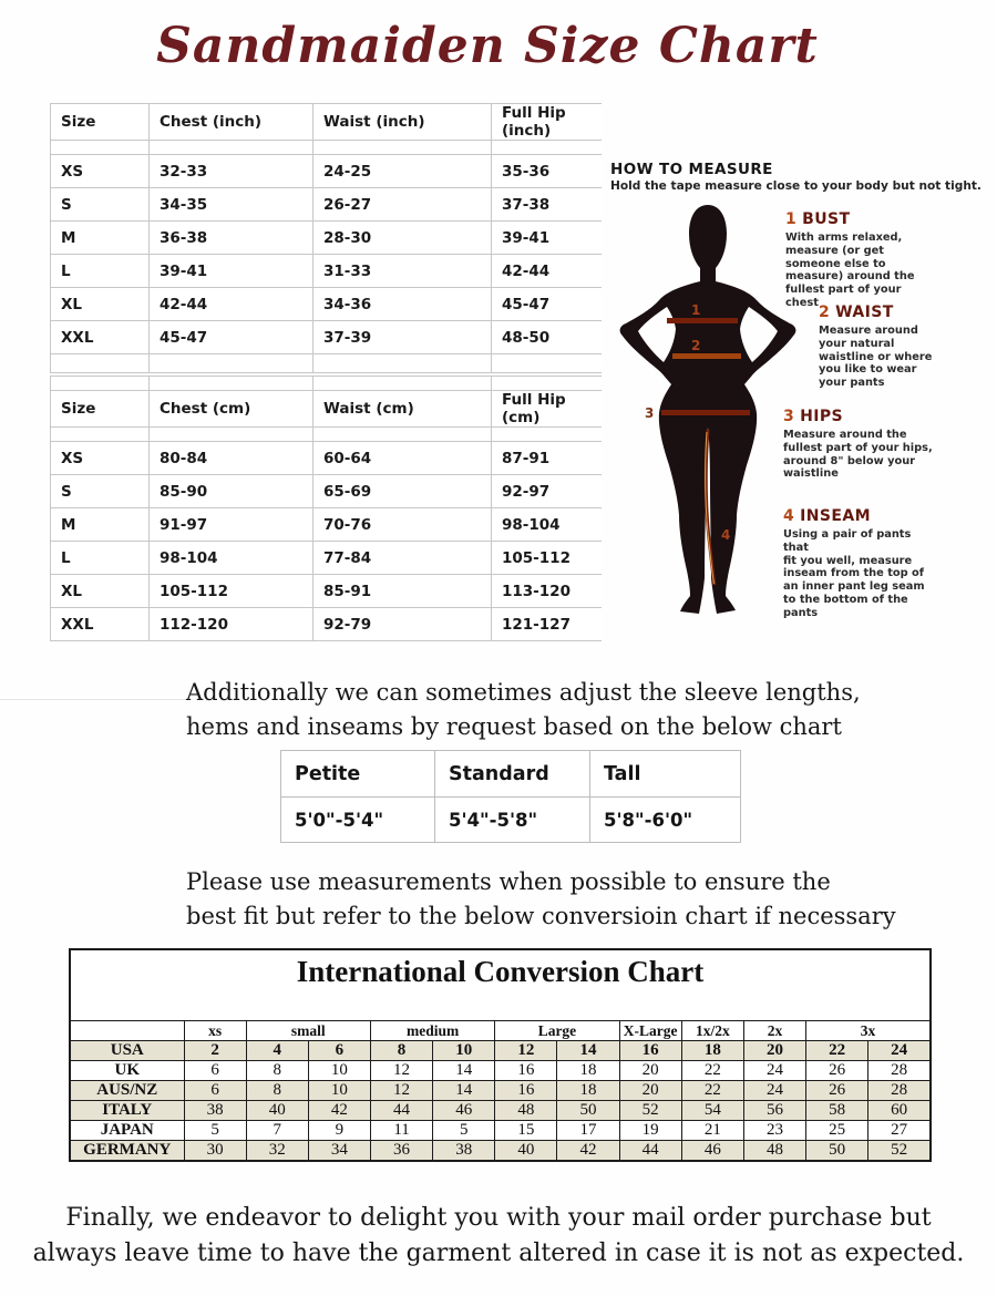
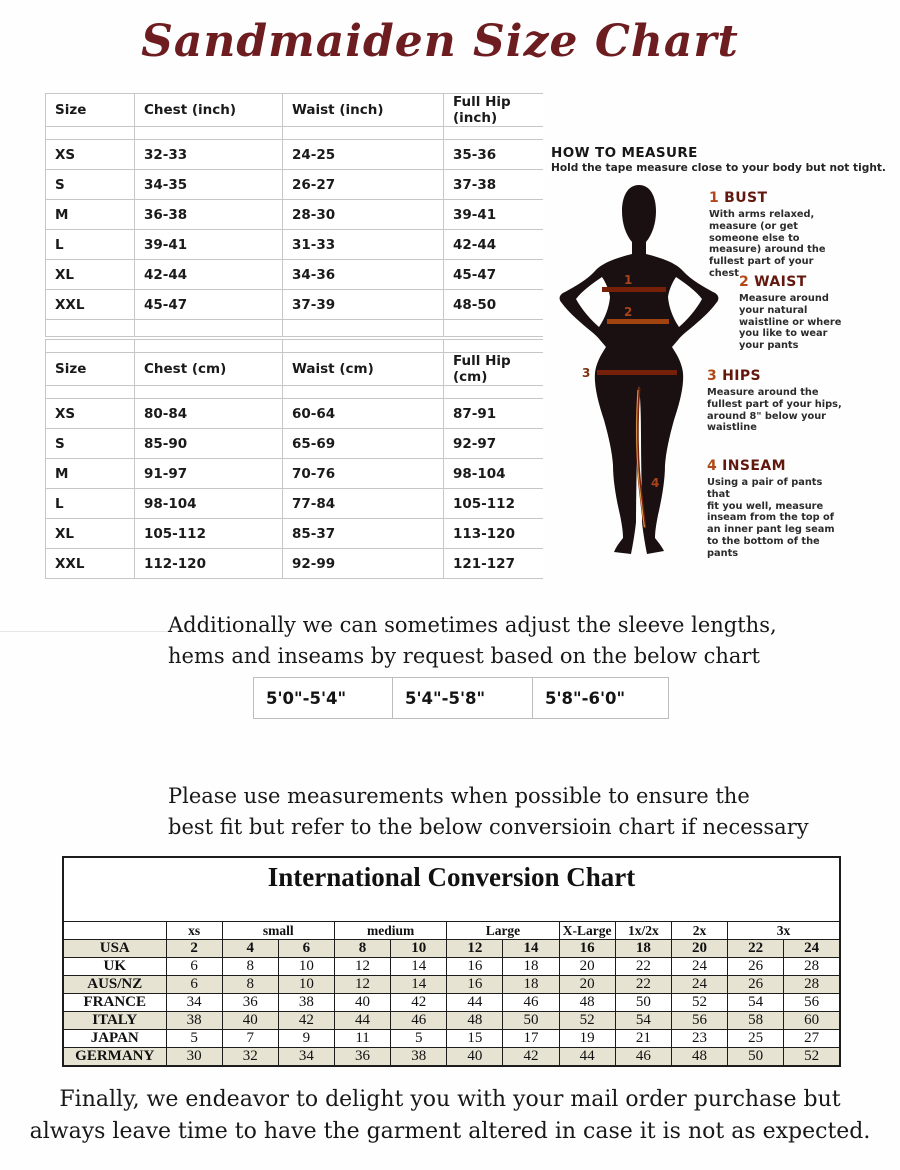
  Sandmaiden Size Chart
  Size	Chest (inch)	Waist (inch)	Full Hip (inch)
  XS	32-33	24-25	35-36
  S	34-35	26-27	37-38
  M	36-38	28-30	39-41
  L	39-41	31-33	42-44
  XL	42-44	34-36	45-47
  XXL	45-47	37-39	48-50
  Size	Chest (cm)	Waist (cm)	Full Hip (cm)
  XS	80-84	60-64	87-91
  S	85-90	65-69	92-97
  M	91-97	70-76	98-104
  L	98-104	77-84	105-112
- XL	105-112	85-91	113-120
+ XL	105-112	85-37	113-120
- XXL	112-120	92-79	121-127
+ XXL	112-120	92-99	121-127
  HOW TO MEASURE
  Hold the tape measure close to your body but not tight.
  1
  2
  3
  4
  1 BUST
  With arms relaxed,
  measure (or get
  someone else to
  measure) around the
  fullest part of your chest
  2 WAIST
  Measure around
  your natural
  waistline or where
  you like to wear
  your pants
  3 HIPS
  Measure around the
  fullest part of your hips,
  around 8" below your
  waistline
  4 INSEAM
  Using a pair of pants that
  fit you well, measure
  inseam from the top of
  an inner pant leg seam
  to the bottom of the
  pants
  Additionally we can sometimes adjust the sleeve lengths,
  hems and inseams by request based on the below chart
- Petite	Standard	Tall
  5'0"-5'4"	5'4"-5'8"	5'8"-6'0"
  Please use measurements when possible to ensure the
  best fit but refer to the below conversioin chart if necessary
  International Conversion Chart
  	xs	small	medium	Large	X-Large	1x/2x	2x	3x
  USA	2	4	6	8	10	12	14	16	18	20	22	24
  UK	6	8	10	12	14	16	18	20	22	24	26	28
  AUS/NZ	6	8	10	12	14	16	18	20	22	24	26	28
+ FRANCE	34	36	38	40	42	44	46	48	50	52	54	56
  ITALY	38	40	42	44	46	48	50	52	54	56	58	60
  JAPAN	5	7	9	11	5	15	17	19	21	23	25	27
  GERMANY	30	32	34	36	38	40	42	44	46	48	50	52
  Finally, we endeavor to delight you with your mail order purchase but
  always leave time to have the garment altered in case it is not as expected.
